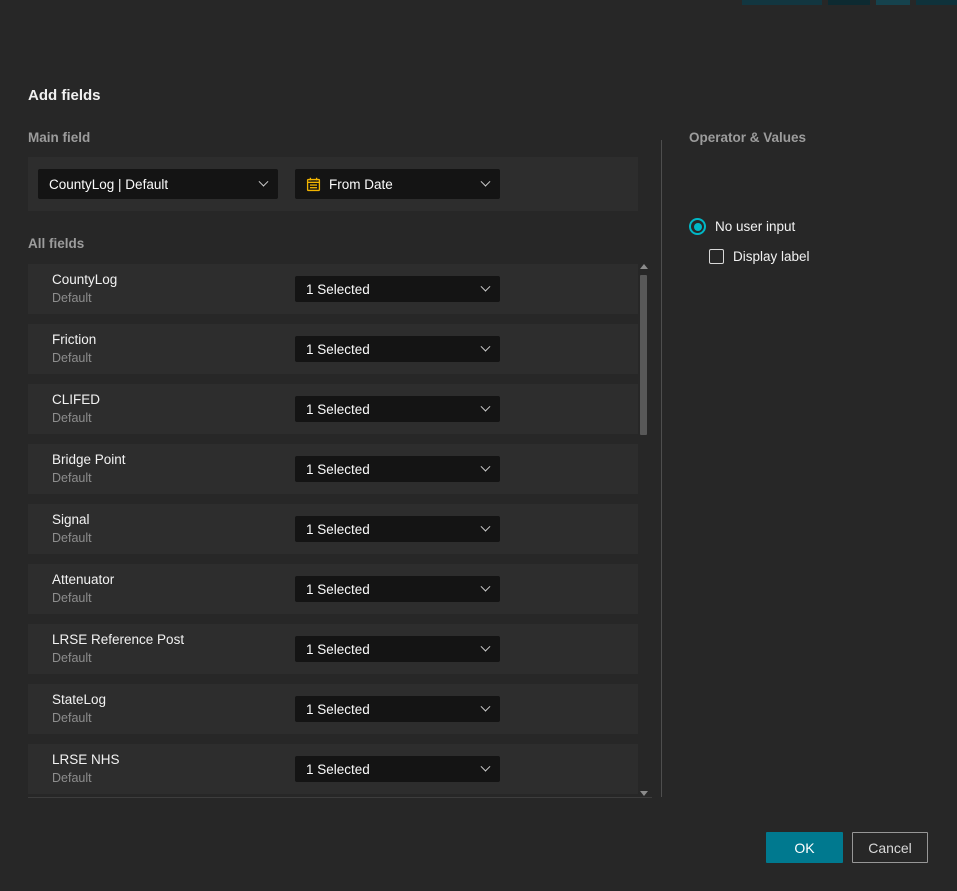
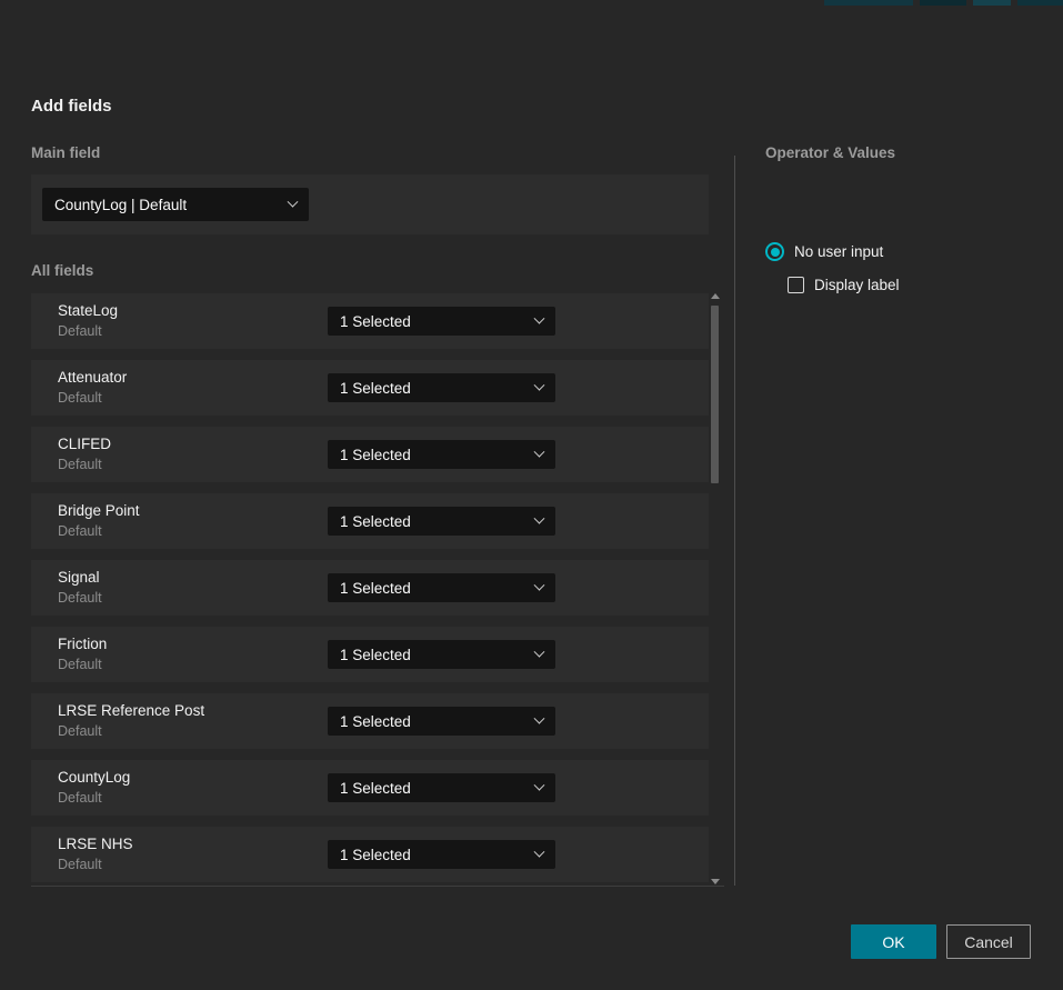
  Add fields
  Main field
  CountyLog | Default
- From Date
  All fields
- CountyLog
+ StateLog
  Default
  1 Selected
- Friction
+ Attenuator
  Default
  1 Selected
  CLIFED
  Default
  1 Selected
  Bridge Point
  Default
  1 Selected
  Signal
  Default
  1 Selected
- Attenuator
+ Friction
  Default
  1 Selected
  LRSE Reference Post
  Default
  1 Selected
- StateLog
+ CountyLog
  Default
  1 Selected
  LRSE NHS
  Default
  1 Selected
  Operator & Values
  No user input
  Display label
  OK
  Cancel
